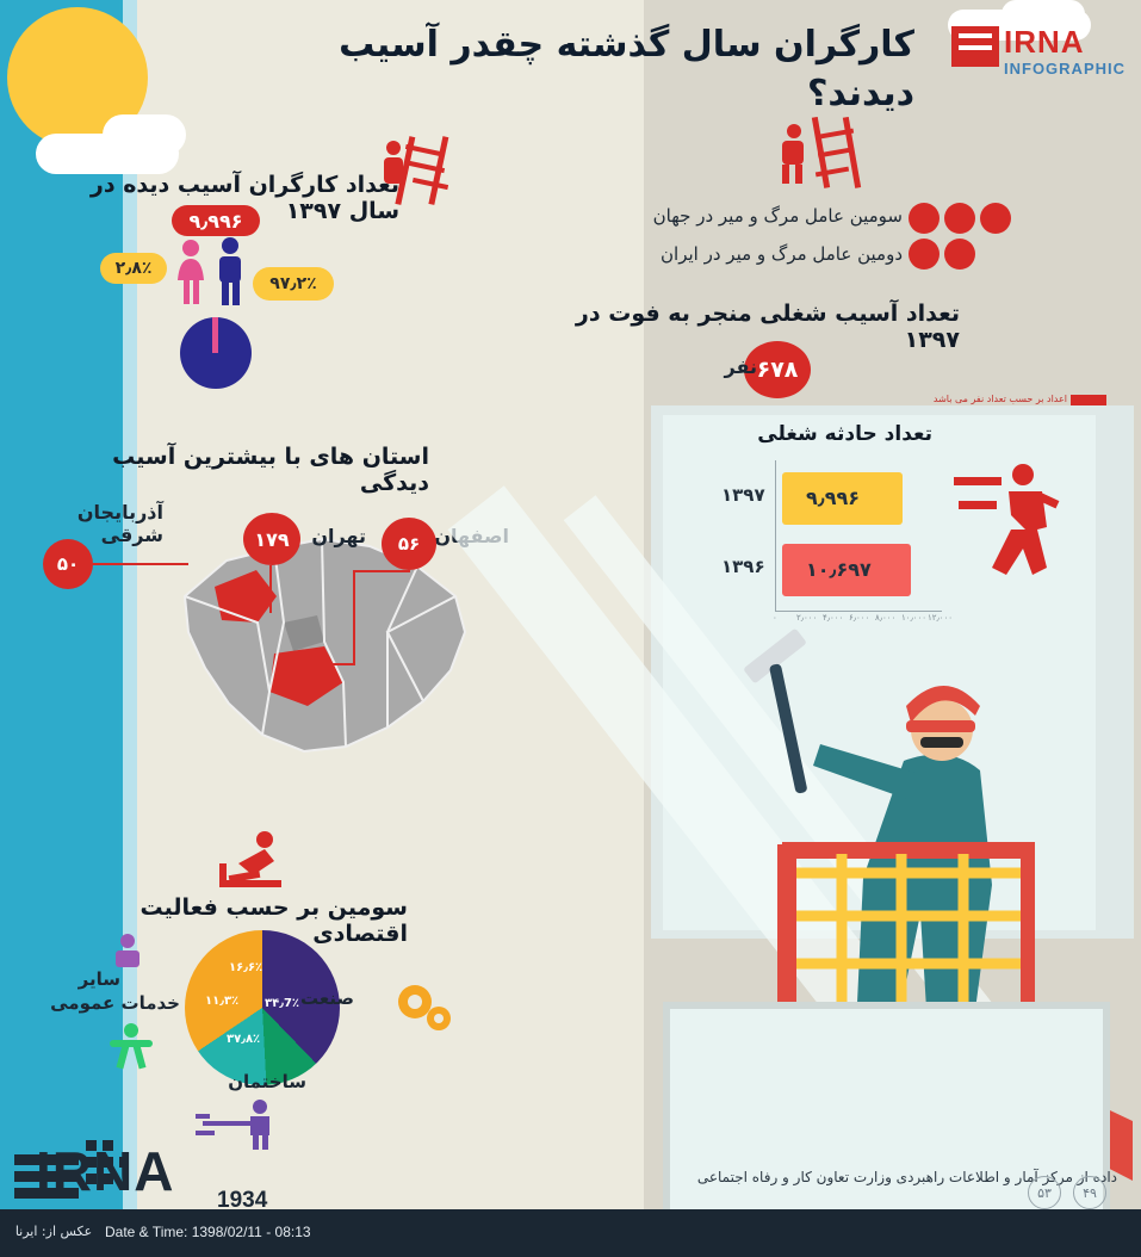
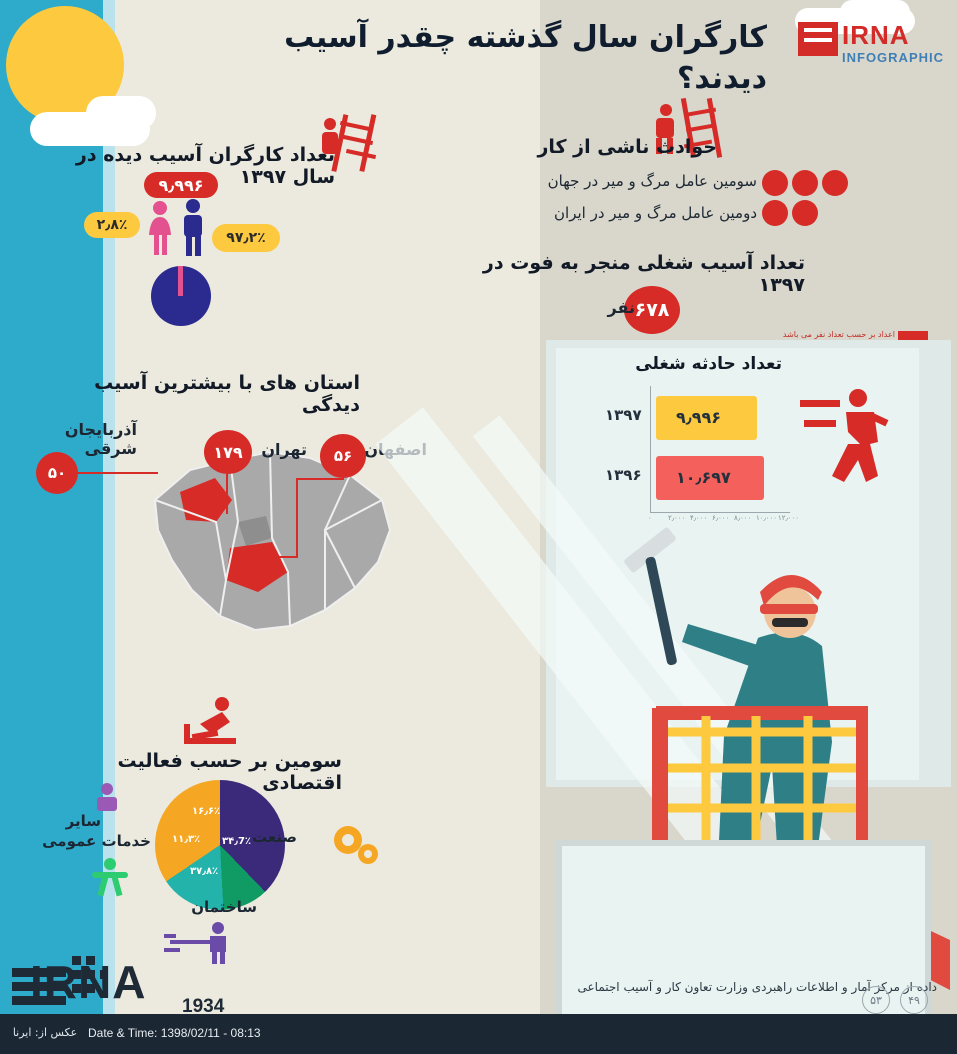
  کارگران سال گذشته چقدر آسیب دیدند؟
  IRNA
  INFOGRAPHIC
  تعداد کارگران آسیب دیده در سال ۱۳۹۷
  ۹٫۹۹۶
  ۲٫۸٪
  ۹۷٫۲٪
  استان های با بیشترین آسیب دیدگی
  آذربایجان شرقی
  ۵۰
  تهران
  ۱۷۹
  اصفهان
  ۵۶
  سومین بر حسب فعالیت اقتصادی
  ۱۶٫۶٪
  ۳۴٫7٪
  ۱۱٫۳٪
  ۳۷٫۸٪
  سایر
  خدمات عمومی
  صنعت
  ساختمان
+ حوادث ناشی از کار
  سومین عامل مرگ و میر در جهان
  دومین عامل مرگ و میر در ایران
  تعداد آسیب شغلی منجر به فوت در ۱۳۹۷
  ۶۷۸
  نفر
  اعداد بر حسب تعداد نفر می باشد
  تعداد حادثه شغلی
  ۱۳۹۷
  ۹٫۹۹۶
  ۱۳۹۶
  ۱۰٫۶۹۷
  ۰
  ۲٫۰۰۰
  ۴٫۰۰۰
  ۶٫۰۰۰
  ۸٫۰۰۰
  ۱۰٫۰۰۰
  ۱۲٫۰۰۰
- داده از مرکز آمار و اطلاعات راهبردی وزارت تعاون کار و رفاه اجتماعی
+ داده از مرکز آمار و اطلاعات راهبردی وزارت تعاون کار و آسیب اجتماعی
  1934
  ۴۹
  ۵۳
  Date & Time: 1398/02/11 - 08:13
  عکس از: ایرنا
